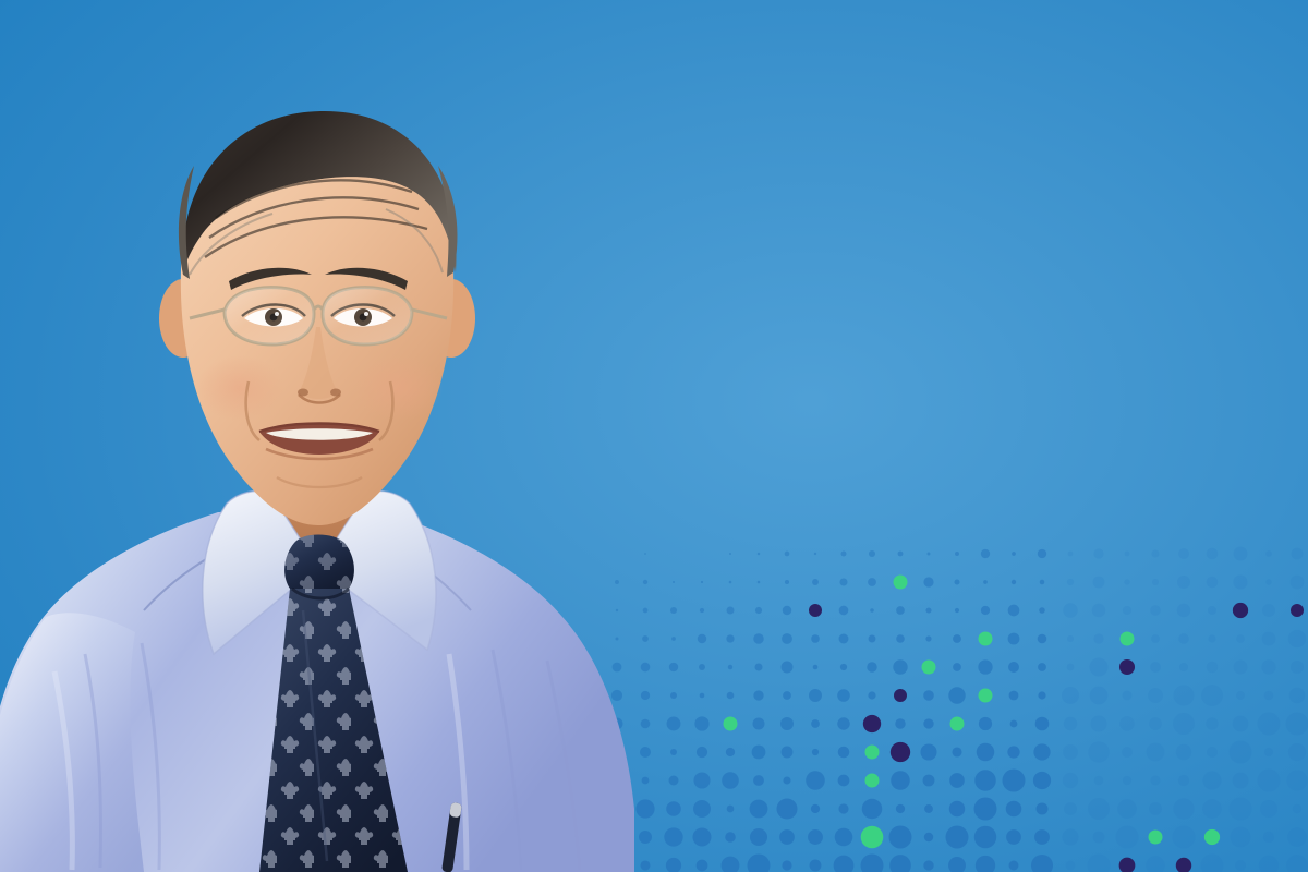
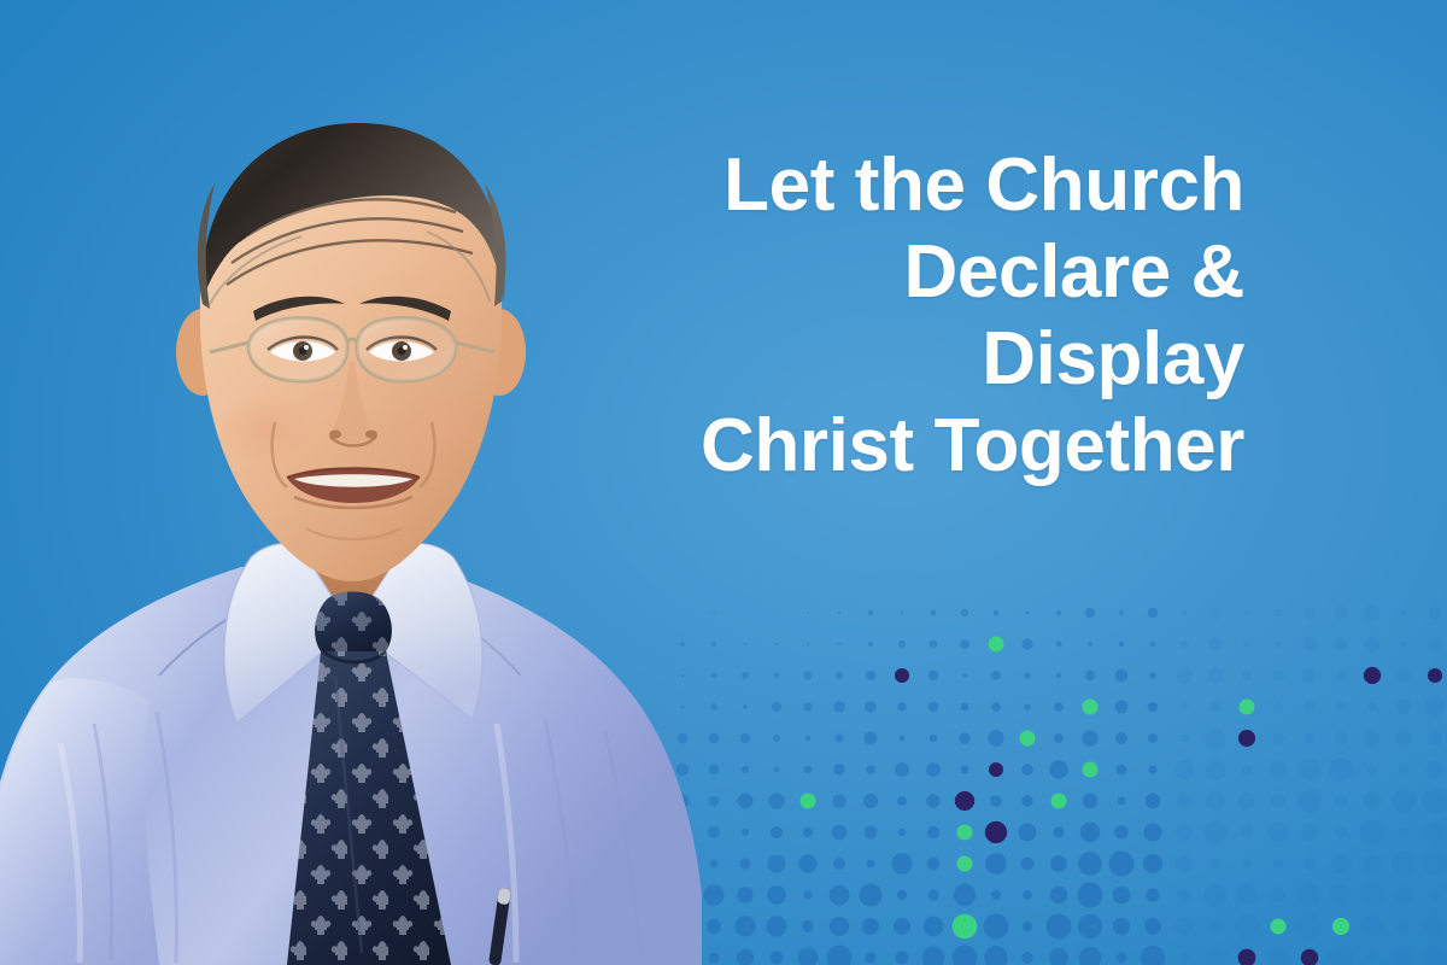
+ Let the Church
+ Declare &
+ Display
+ Christ Together
